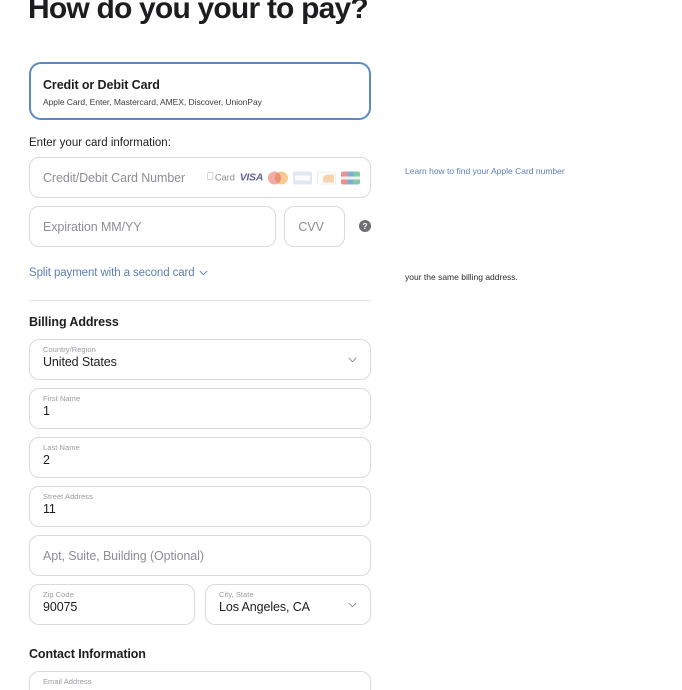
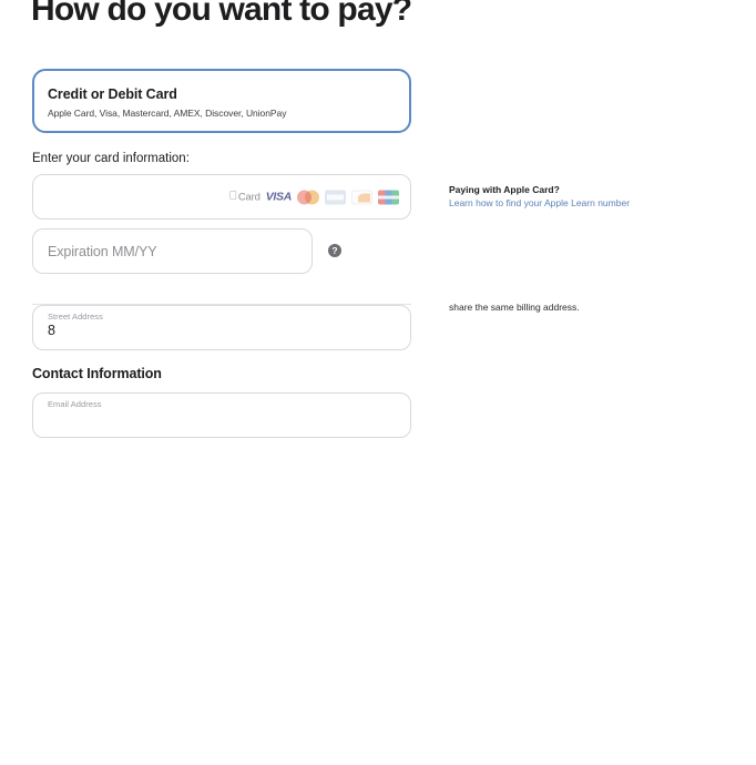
- How do you your to pay?
+ How do you want to pay?
  Credit or Debit Card
- Apple Card, Enter, Mastercard, AMEX, Discover, UnionPay
+ Apple Card, Visa, Mastercard, AMEX, Discover, UnionPay
  Enter your card information:
- Credit/Debit Card Number
  
  Card
  VISA
  Expiration MM/YY
- CVV
  ?
- Split payment with a second card
- Billing Address
- Country/Region
- United States
- First Name
- 1
- Last Name
- 2
  Street Address
- 11
+ 8
- Apt, Suite, Building (Optional)
- Zip Code
- 90075
- City, State
- Los Angeles, CA
  Contact Information
  Email Address
+ Paying with Apple Card?
- Learn how to find your Apple Card number
+ Learn how to find your Apple Learn number
- your the same billing address.
+ share the same billing address.
